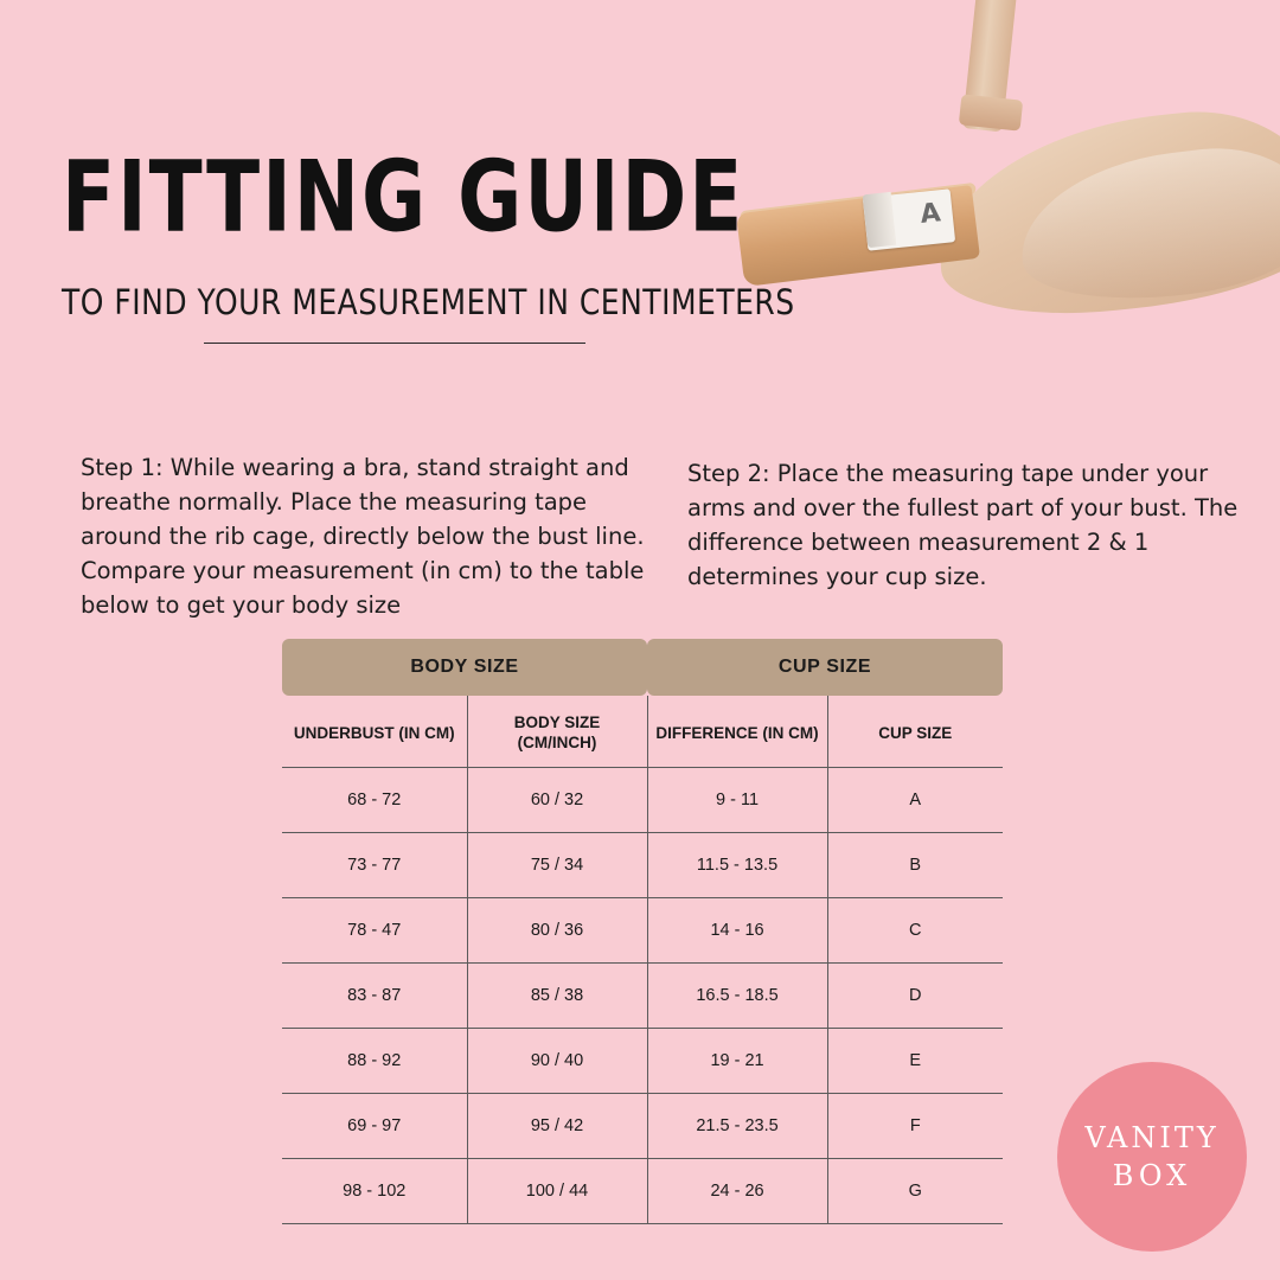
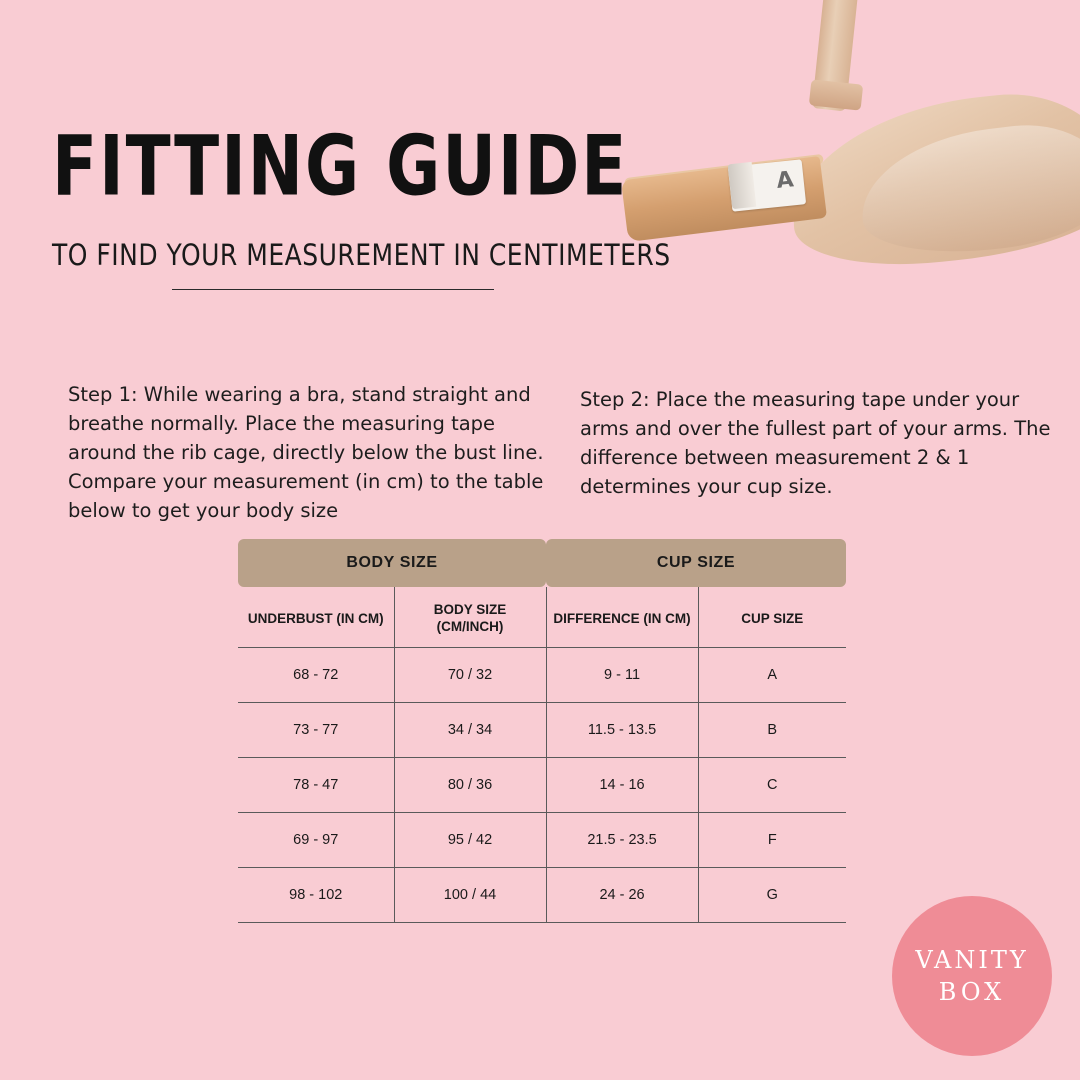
  FITTING GUIDE
  TO FIND YOUR MEASUREMENT IN CENTIMETERS
  Step 1: While wearing a bra, stand straight and breathe normally. Place the measuring tape around the rib cage, directly below the bust line. Compare your measurement (in cm) to the table below to get your body size
- Step 2: Place the measuring tape under your arms and over the fullest part of your bust. The difference between measurement 2 & 1 determines your cup size.
+ Step 2: Place the measuring tape under your arms and over the fullest part of your arms. The difference between measurement 2 & 1 determines your cup size.
  BODY SIZE	CUP SIZE
  UNDERBUST (IN CM)	BODY SIZE (CM/INCH)	DIFFERENCE (IN CM)	CUP SIZE
- 68 - 72	60 / 32	9 - 11	A
+ 68 - 72	70 / 32	9 - 11	A
- 73 - 77	75 / 34	11.5 - 13.5	B
+ 73 - 77	34 / 34	11.5 - 13.5	B
  78 - 47	80 / 36	14 - 16	C
- 83 - 87	85 / 38	16.5 - 18.5	D
- 88 - 92	90 / 40	19 - 21	E
  69 - 97	95 / 42	21.5 - 23.5	F
  98 - 102	100 / 44	24 - 26	G
  VANITY
  BOX
